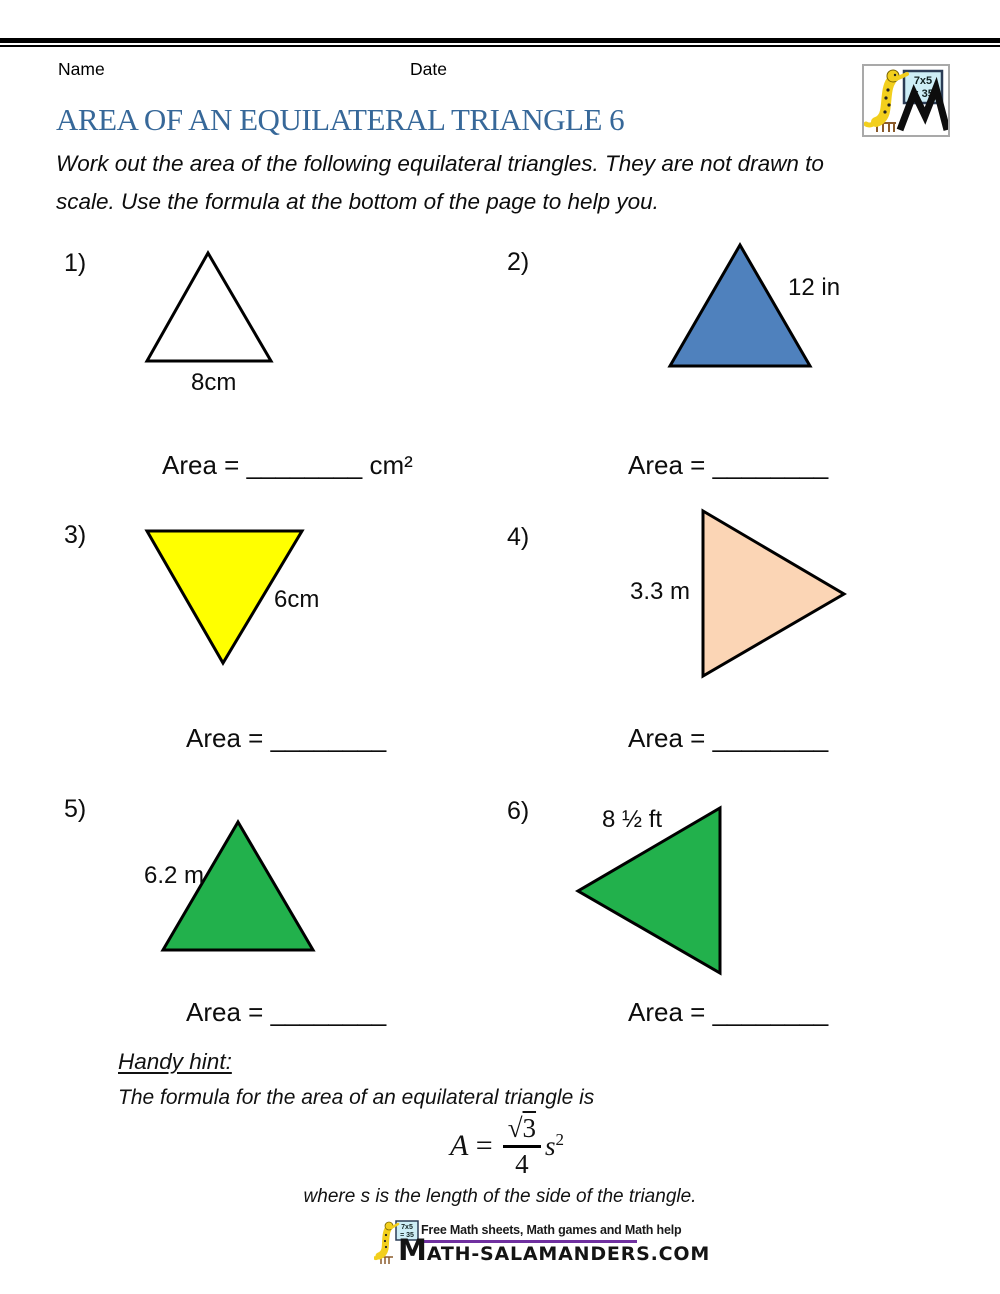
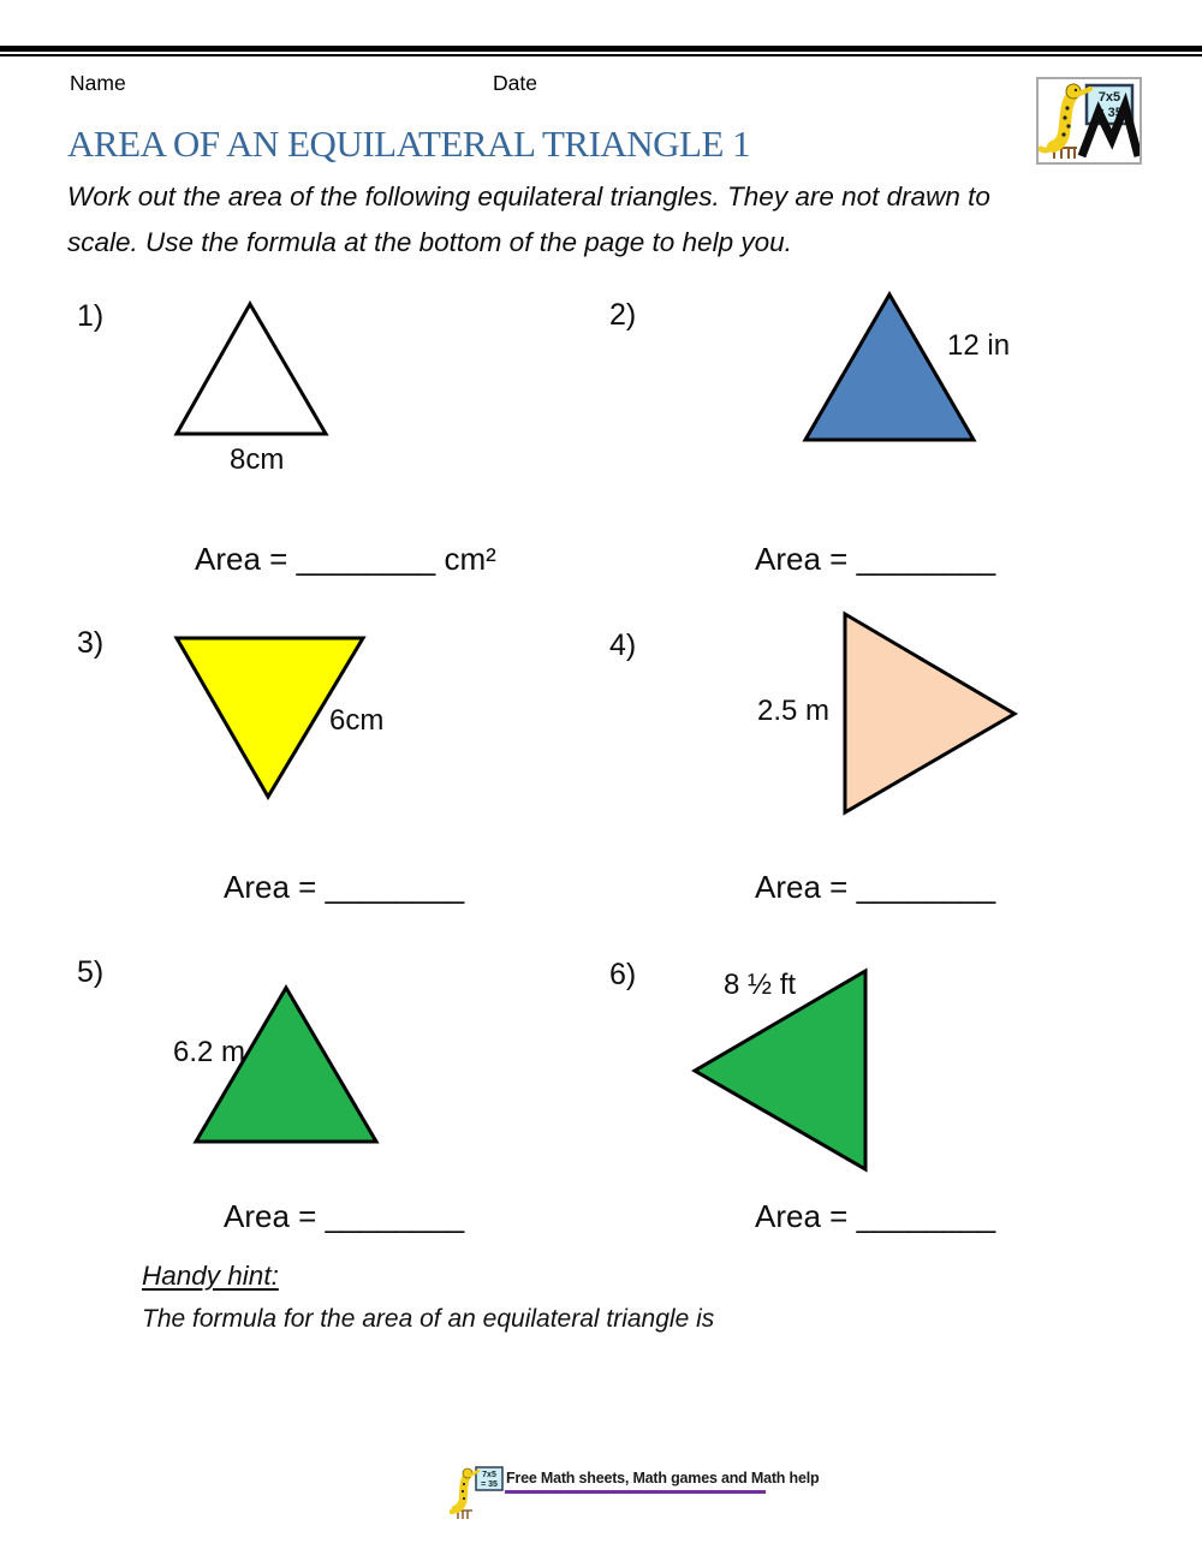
  Name
  Date
  7x5
- AREA OF AN EQUILATERAL TRIANGLE 6
+ AREA OF AN EQUILATERAL TRIANGLE 1
  Work out the area of the following equilateral triangles. They are not drawn to
  scale. Use the formula at the bottom of the page to help you.
  1)
  8cm
  Area = ________ cm²
  2)
  12 in
  Area = ________
  3)
  6cm
  Area = ________
  4)
- 3.3 m
+ 2.5 m
  Area = ________
  5)
  6.2 m
  Area = ________
  6)
  8 ½ ft
  Area = ________
  Handy hint:
  The formula for the area of an equilateral triangle is
- A =
- √3
- 4
- s2
- where s is the length of the side of the triangle.
  Free Math sheets, Math games and Math help
- M
- ATH-SALAMANDERS.COM
